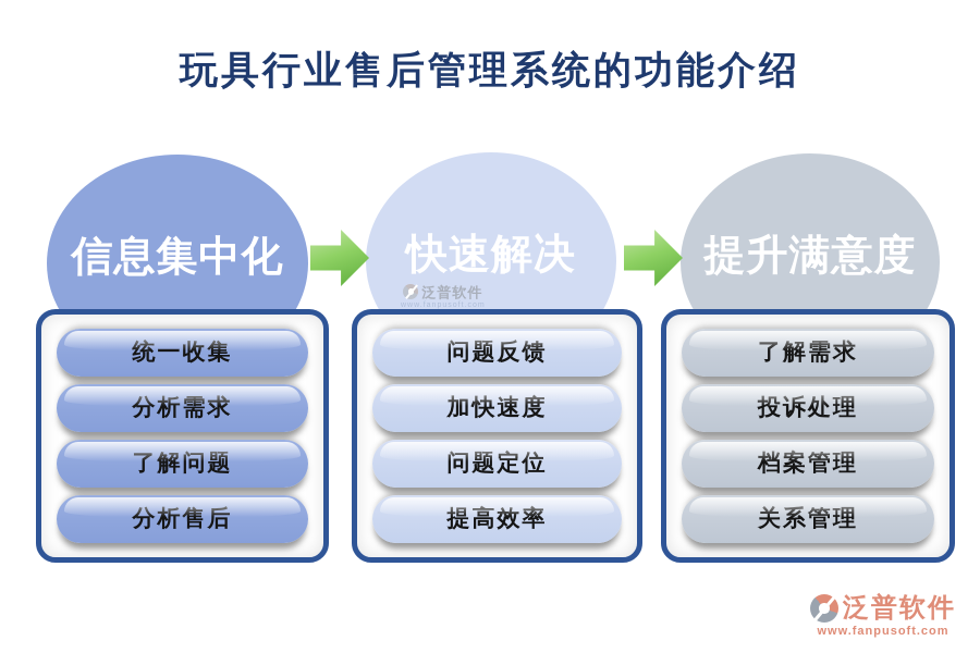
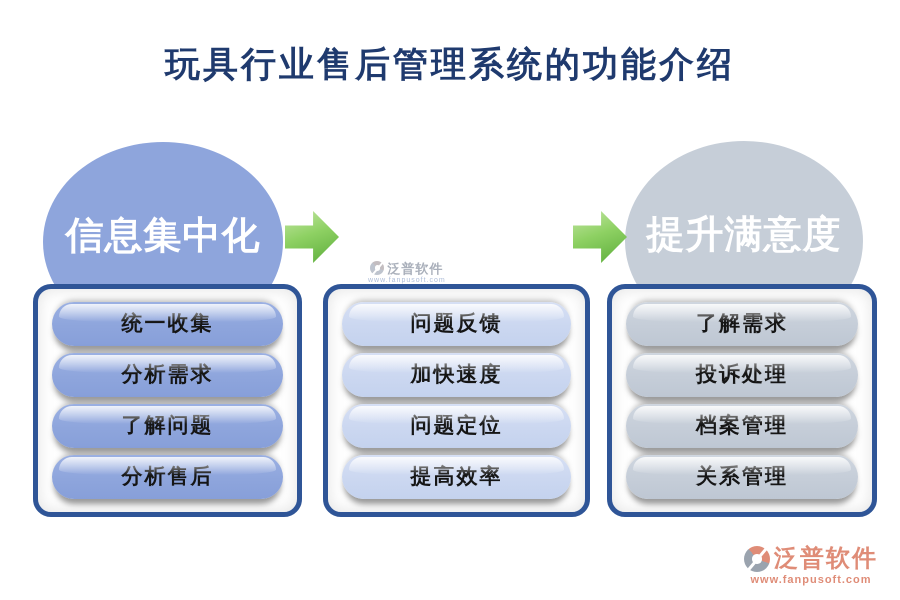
  玩具行业售后管理系统的功能介绍
  信息集中化
- 快速解决
  提升满意度
  泛普软件
  统一收集
  分析需求
  了解问题
  分析售后
  问题反馈
  加快速度
  问题定位
  提高效率
  了解需求
  投诉处理
  档案管理
  关系管理
  泛普软件
  www.fanpusoft.com
